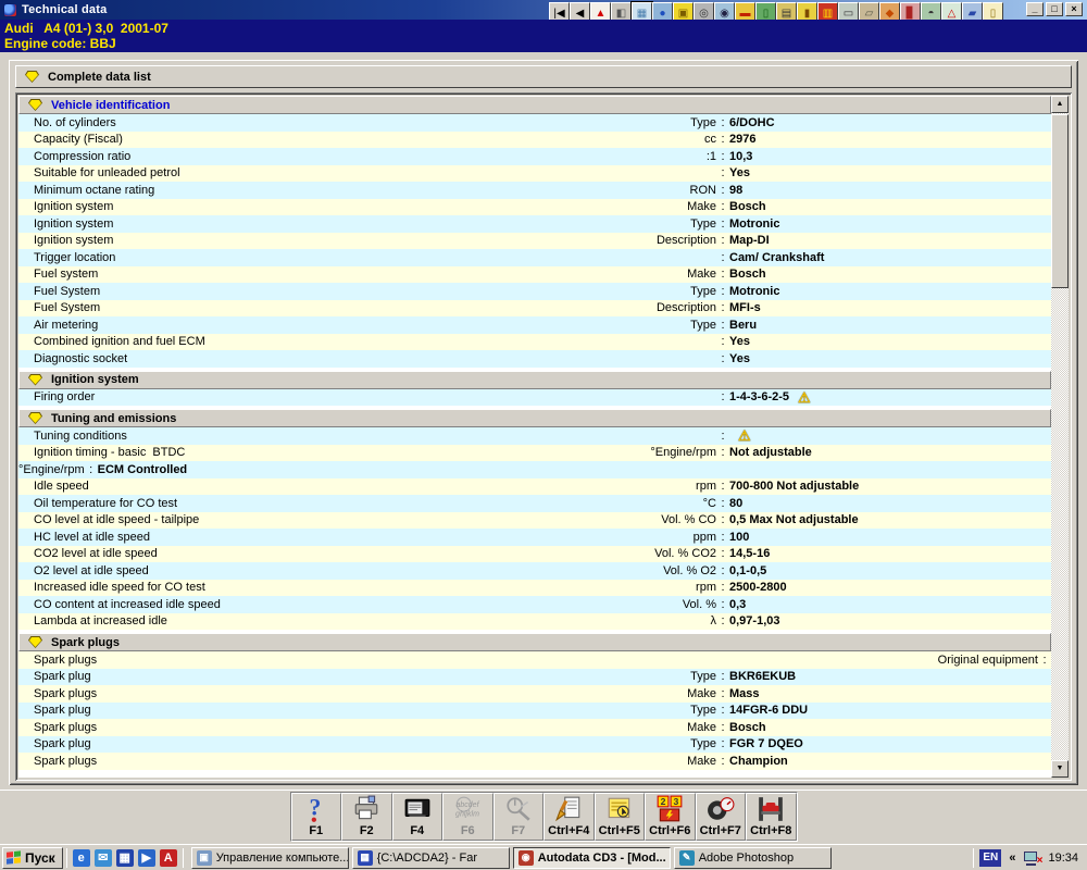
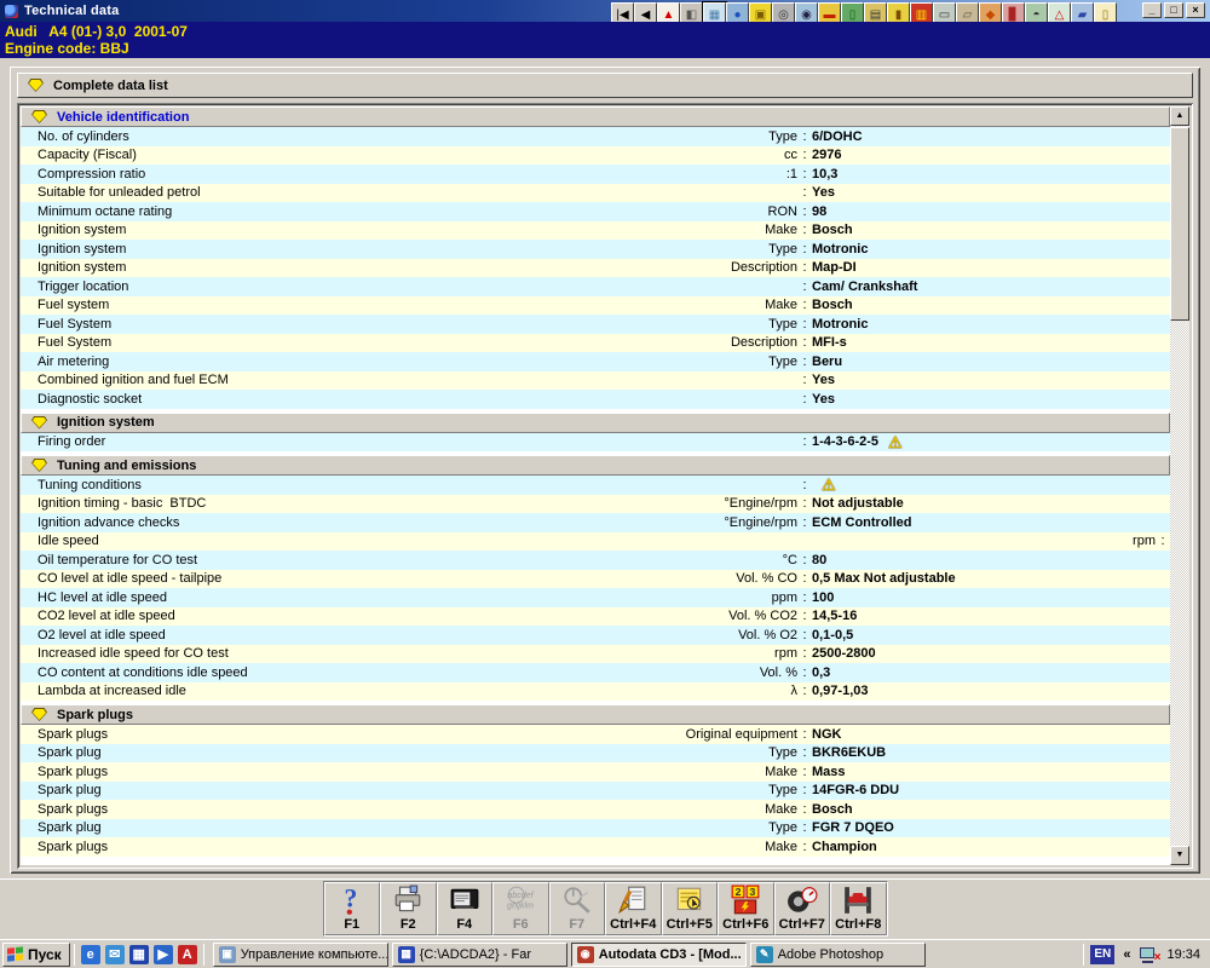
  Technical data
  |◀
  ◀
  ▲
  ◧
  ▦
  ●
  ▣
  ◎
  ◉
  ▬
  ▯
  ▤
  ▮
  ▥
  ▭
  ▱
  ◆
  ▊
  ◓
  △
  ▰
  ▯
  _
  □
  ×
  Audi A4 (01-) 3,0 2001-07
  Engine code: BBJ
  Complete data list
  Vehicle identification
  No. of cylinders
  Type
  :
  6/DOHC
  Capacity (Fiscal)
  cc
  :
  2976
  Compression ratio
  :1
  :
  10,3
  Suitable for unleaded petrol
  :
  Yes
  Minimum octane rating
  RON
  :
  98
  Ignition system
  Make
  :
  Bosch
  Ignition system
  Type
  :
  Motronic
  Ignition system
  Description
  :
  Map-DI
  Trigger location
  :
  Cam/ Crankshaft
  Fuel system
  Make
  :
  Bosch
  Fuel System
  Type
  :
  Motronic
  Fuel System
  Description
  :
  MFI-s
  Air metering
  Type
  :
  Beru
  Combined ignition and fuel ECM
  :
  Yes
  Diagnostic socket
  :
  Yes
  Ignition system
  Firing order
  :
  1-4-3-6-2-5
  ⚠
  Tuning and emissions
  Tuning conditions
  :
  ⚠
  Ignition timing - basic BTDC
  °Engine/rpm
  :
  Not adjustable
+ Ignition advance checks
  °Engine/rpm
  :
  ECM Controlled
  Idle speed
  rpm
  :
- 700-800 Not adjustable
  Oil temperature for CO test
  °C
  :
  80
  CO level at idle speed - tailpipe
  Vol. % CO
  :
  0,5 Max Not adjustable
  HC level at idle speed
  ppm
  :
  100
  CO2 level at idle speed
  Vol. % CO2
  :
  14,5-16
  O2 level at idle speed
  Vol. % O2
  :
  0,1-0,5
  Increased idle speed for CO test
  rpm
  :
  2500-2800
- CO content at increased idle speed
+ CO content at conditions idle speed
  Vol. %
  :
  0,3
  Lambda at increased idle
  λ
  :
  0,97-1,03
  Spark plugs
  Spark plugs
  Original equipment
  :
+ NGK
  Spark plug
  Type
  :
  BKR6EKUB
  Spark plugs
  Make
  :
  Mass
  Spark plug
  Type
  :
  14FGR-6 DDU
  Spark plugs
  Make
  :
  Bosch
  Spark plug
  Type
  :
  FGR 7 DQEO
  Spark plugs
  Make
  :
  Champion
  ?
  F1
  F2
  F4
  F6
  F7
  Ctrl+F4
  Ctrl+F5
  2
  3
  Ctrl+F6
  Ctrl+F7
  Ctrl+F8
  Пуск
  e
  ✉
  ▦
  ▶
  A
  ▣
  Управление компьюте..
  ▦
  {C:\ADCDA2} - Far
  ◉
  Autodata CD3 - [Mod...
  ✎
  Adobe Photoshop
  EN
  «
  ×
  19:34
